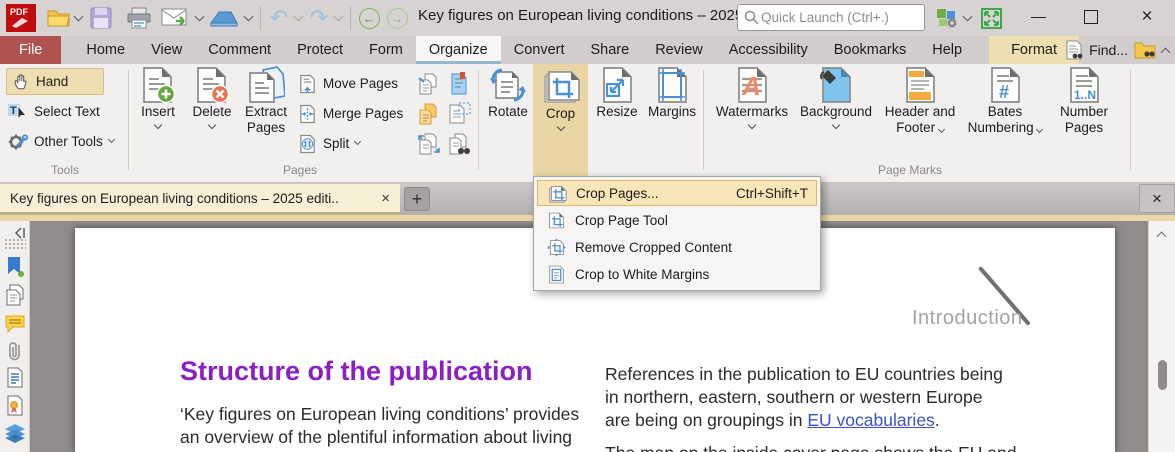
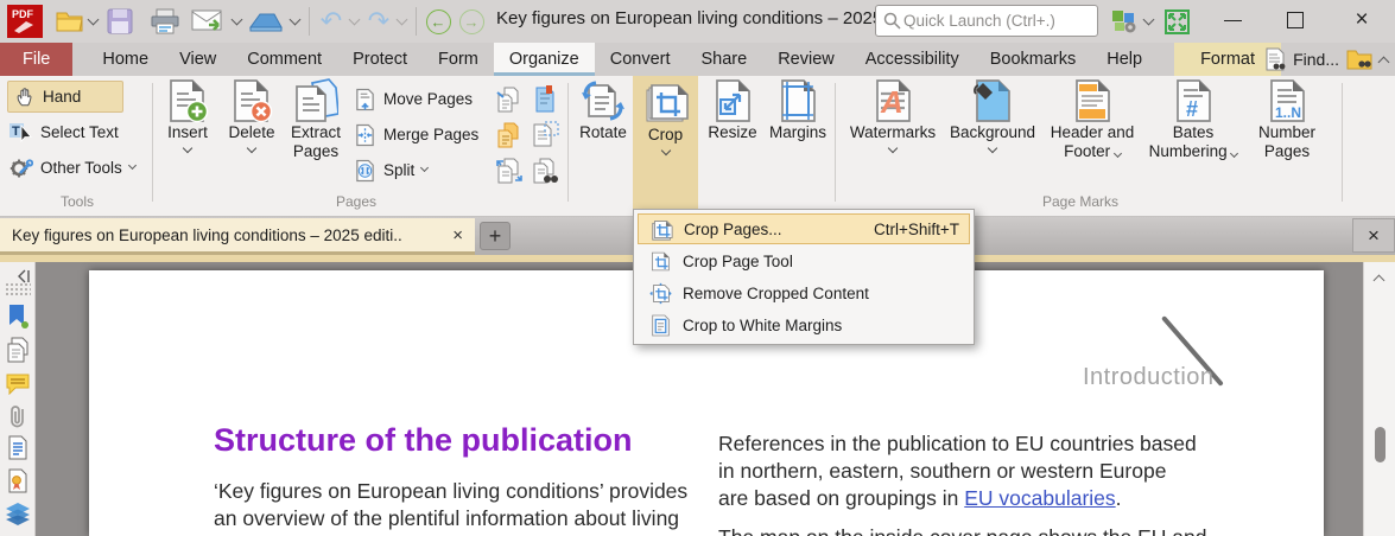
  PDF
  ↶
  ↷
  ←
  →
  Key figures on European living conditions – 202
  Quick Launch (Ctrl+.)
  ×
  File
  Home
  View
  Comment
  Protect
  Form
  Organize
  Convert
  Share
  Review
  Accessibility
  Bookmarks
  Help
  Format
  Find...
  Hand
  T
  Select Text
  Other Tools
  Tools
  Insert
  Delete
  Extract
  Pages
  Move Pages
  Merge Pages
  Split
  Pages
  Rotate
  Crop
  Resize
  Margins
  A
  Watermarks
  Background
  Header and
  Footer
  #
  Bates
  Numbering
  1..N
  Number
  Pages
  Page Marks
  Crop Pages...
  Ctrl+Shift+T
  Crop Page Tool
  Remove Cropped Content
  Crop to White Margins
  Key figures on European living conditions – 2025 editi..
  ×
  +
  ×
  Introduction
  Structure of the publication
  ‘Key figures on European living conditions’ provides
  an overview of the plentiful information about living
- References in the publication to EU countries being
+ References in the publication to EU countries based
  in northern, eastern, southern or western Europe
- are being on groupings in EU vocabularies.
+ are based on groupings in EU vocabularies.
